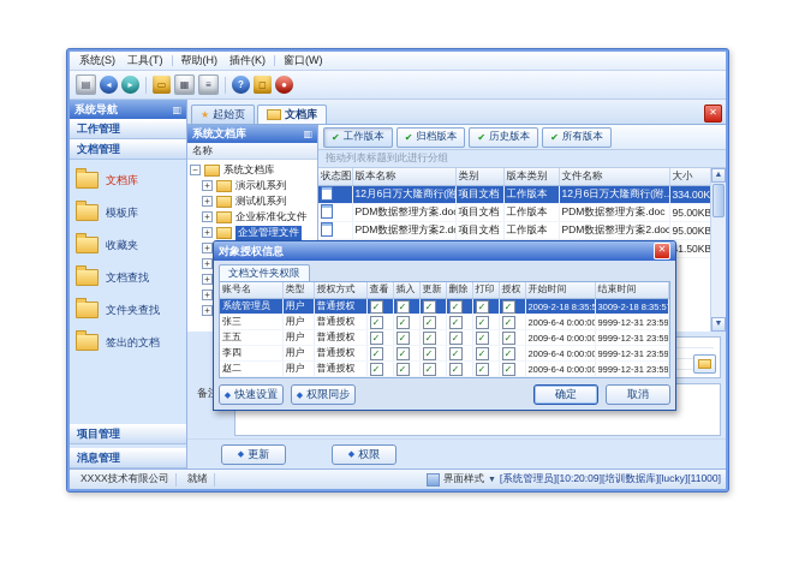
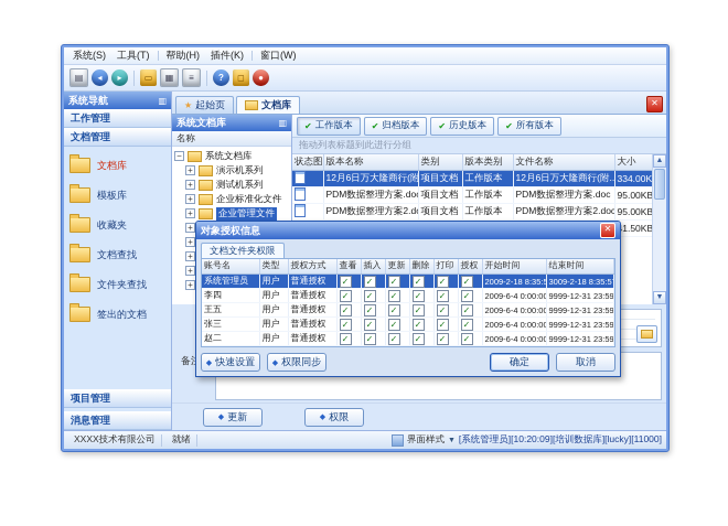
  系统(S)
  工具(T)
  帮助(H)
  插件(K)
  窗口(W)
  ▤
  ◂
  ▸
  ▭
  ▦
  ≡
  ?
  ◻
  ●
  系统导航
  ▥
  工作管理
  文档管理
  文档库
  模板库
  收藏夹
  文档查找
  文件夹查找
  签出的文档
  项目管理
  消息管理
  ★
  起始页
  文档库
  ✕
  系统文档库
  ▥
  名称
  −
  系统文档库
  +
  演示机系列
  +
  测试机系列
  +
  企业标准化文件
  +
  企业管理文件
  +
  +
  +
  +
  +
  ✔
  工作版本
  ✔
  归档版本
  ✔
  历史版本
  ✔
  所有版本
  拖动列表标题到此进行分组
  状态图	版本名称	类别	版本类别	文件名称	大小
  	12月6日万大隆商行(附	项目文档	工作版本	12月6日万大隆商行(附..	334.00K
  	PDM数据整理方案.do	项目文档	工作版本	PDM数据整理方案.doc	95.00KB
  	PDM数据整理方案2.d	项目文档	工作版本	PDM数据整理方案2.doc	95.00KB
  更新
  权限
  对象授权信息
  ✕
  文档文件夹权限
  账号名	类型	授权方式	查看	插入	更新	删除	打印	授权	开始时间	结束时间
  系统管理员	用户	普通授权							2009-2-18 8:35:	3009-2-18 8:35:5
- 张三	用户	普通授权							2009-6-4 0:00:00	9999-12-31 23:59
+ 李四	用户	普通授权							2009-6-4 0:00:00	9999-12-31 23:59
  王五	用户	普通授权							2009-6-4 0:00:00	9999-12-31 23:59
- 李四	用户	普通授权							2009-6-4 0:00:00	9999-12-31 23:59
+ 张三	用户	普通授权							2009-6-4 0:00:00	9999-12-31 23:59
  赵二	用户	普通授权							2009-6-4 0:00:00	9999-12-31 23:59
  快速设置
  权限同步
  确定
  取消
  XXXX技术有限公司
  就绪
  界面样式
  [系统管理员][10:20:09][培训数据库][lucky][11000]
